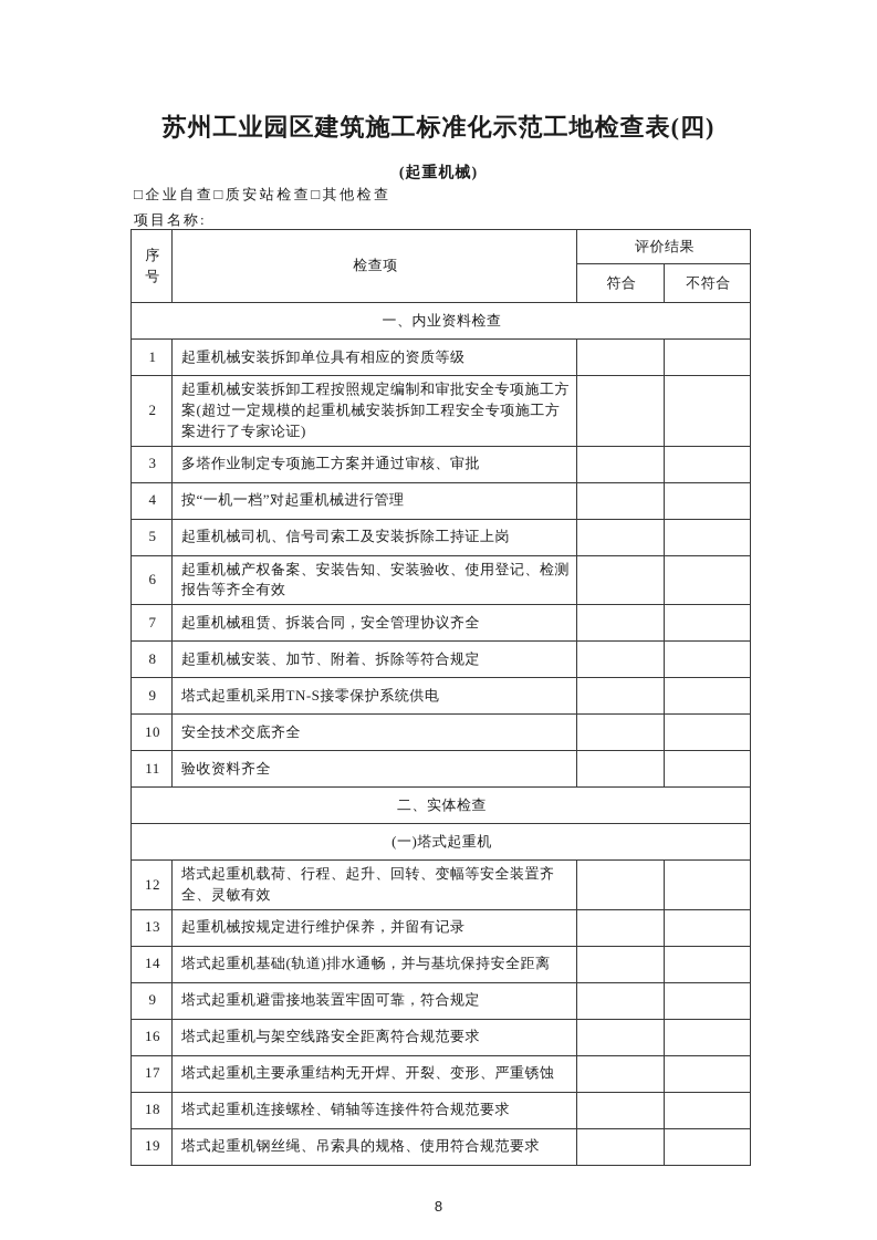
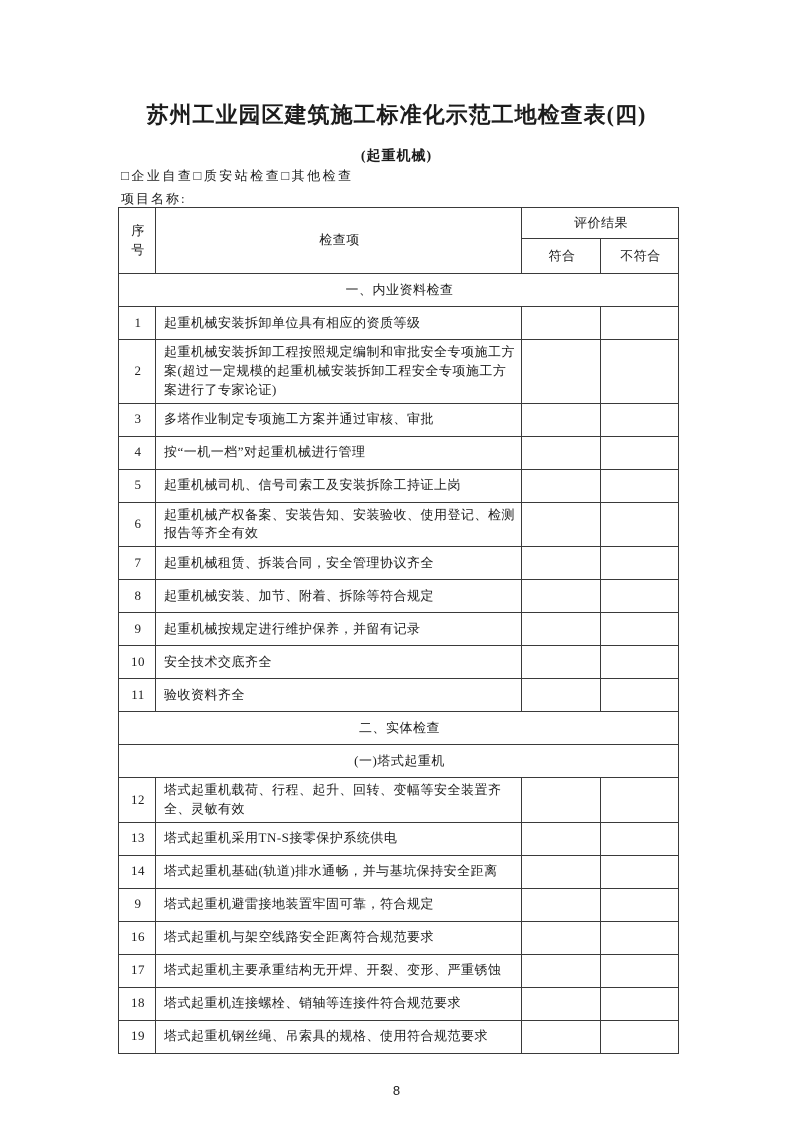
  苏州工业园区建筑施工标准化示范工地检查表(四)
  (起重机械)
  □企业自查□质安站检查□其他检查
  项目名称:
  序号	检查项	评价结果
  符合	不符合
  一、内业资料检查
  1	起重机械安装拆卸单位具有相应的资质等级
  2	起重机械安装拆卸工程按照规定编制和审批安全专项施工方案(超过一定规模的起重机械安装拆卸工程安全专项施工方案进行了专家论证)
  3	多塔作业制定专项施工方案并通过审核、审批
  4	按“一机一档”对起重机械进行管理
  5	起重机械司机、信号司索工及安装拆除工持证上岗
  6	起重机械产权备案、安装告知、安装验收、使用登记、检测报告等齐全有效
  7	起重机械租赁、拆装合同，安全管理协议齐全
  8	起重机械安装、加节、附着、拆除等符合规定
- 9	塔式起重机采用TN-S接零保护系统供电
+ 9	起重机械按规定进行维护保养，并留有记录
  10	安全技术交底齐全
  11	验收资料齐全
  二、实体检查
  (一)塔式起重机
  12	塔式起重机载荷、行程、起升、回转、变幅等安全装置齐全、灵敏有效
- 13	起重机械按规定进行维护保养，并留有记录
+ 13	塔式起重机采用TN-S接零保护系统供电
  14	塔式起重机基础(轨道)排水通畅，并与基坑保持安全距离
  9	塔式起重机避雷接地装置牢固可靠，符合规定
  16	塔式起重机与架空线路安全距离符合规范要求
  17	塔式起重机主要承重结构无开焊、开裂、变形、严重锈蚀
  18	塔式起重机连接螺栓、销轴等连接件符合规范要求
  19	塔式起重机钢丝绳、吊索具的规格、使用符合规范要求
  8
